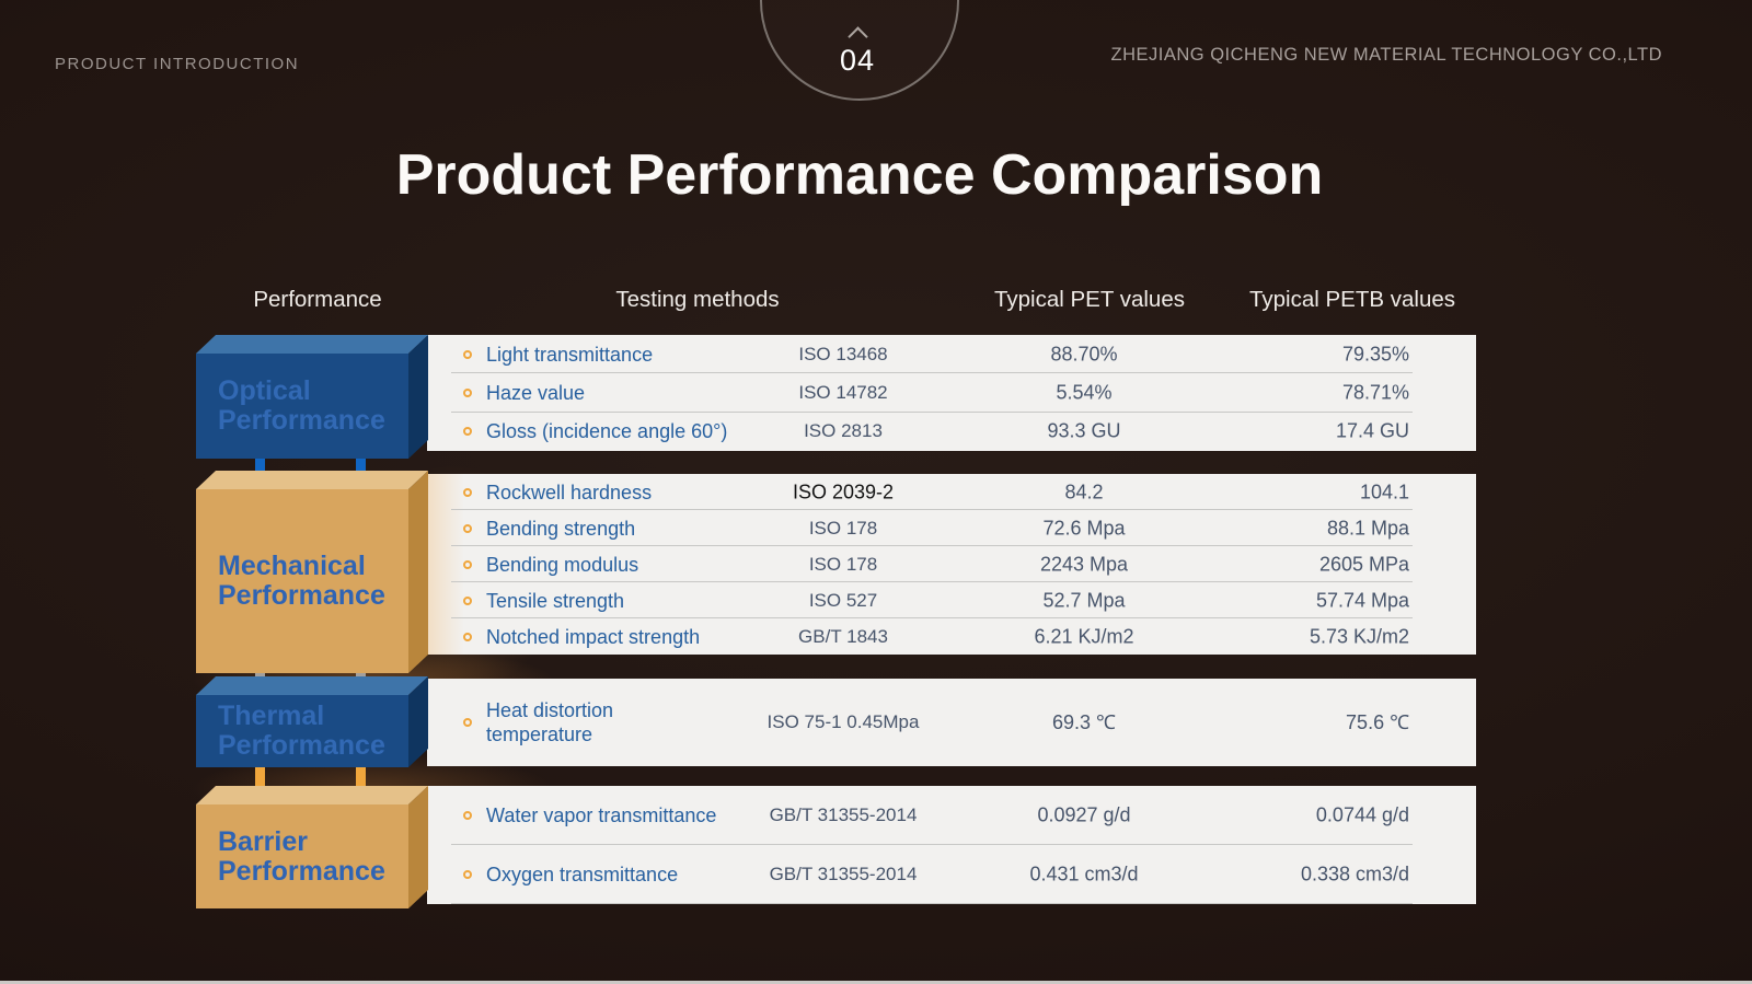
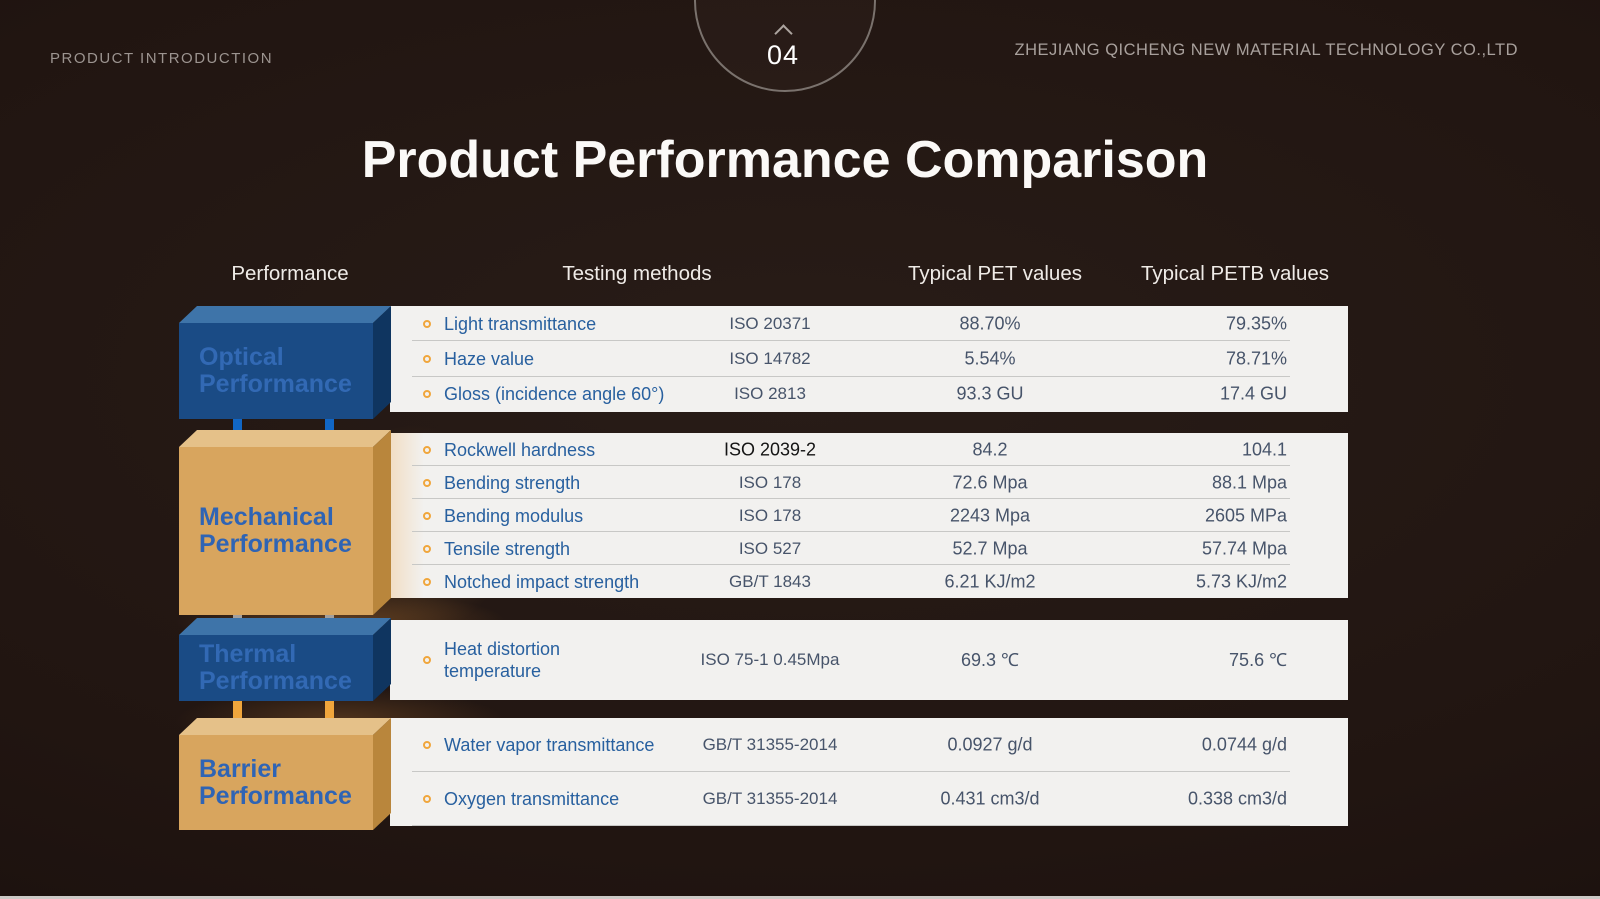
  PRODUCT INTRODUCTION
  04
  ZHEJIANG QICHENG NEW MATERIAL TECHNOLOGY CO.,LTD
  Product Performance Comparison
  Performance
  Testing methods
  Typical PET values
  Typical PETB values
  Light transmittance
- ISO 13468
+ ISO 20371
  88.70%
  79.35%
  Haze value
  ISO 14782
  5.54%
  78.71%
  Gloss (incidence angle 60°)
  ISO 2813
  93.3 GU
  17.4 GU
  Optical
  Performance
  Rockwell hardness
  ISO 2039-2
  84.2
  104.1
  Bending strength
  ISO 178
  72.6 Mpa
  88.1 Mpa
  Bending modulus
  ISO 178
  2243 Mpa
  2605 MPa
  Tensile strength
  ISO 527
  52.7 Mpa
  57.74 Mpa
  Notched impact strength
  GB/T 1843
  6.21 KJ/m2
  5.73 KJ/m2
  Mechanical
  Performance
  Heat distortion
  temperature
  ISO 75-1 0.45Mpa
  69.3 ℃
  75.6 ℃
  Thermal
  Performance
  Water vapor transmittance
  GB/T 31355-2014
  0.0927 g/d
  0.0744 g/d
  Oxygen transmittance
  GB/T 31355-2014
  0.431 cm3/d
  0.338 cm3/d
  Barrier
  Performance
